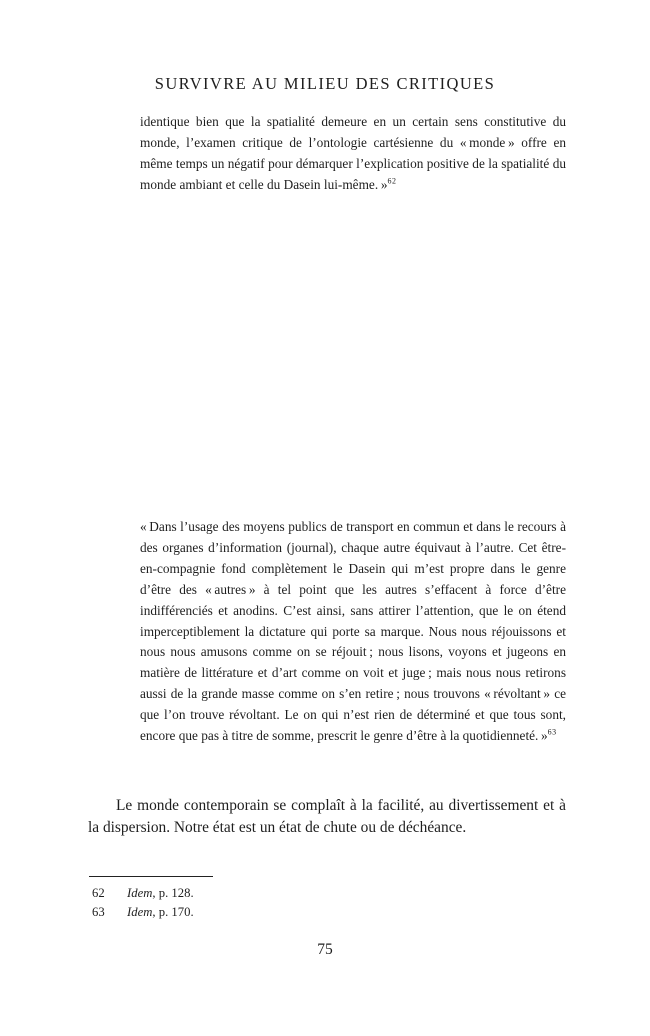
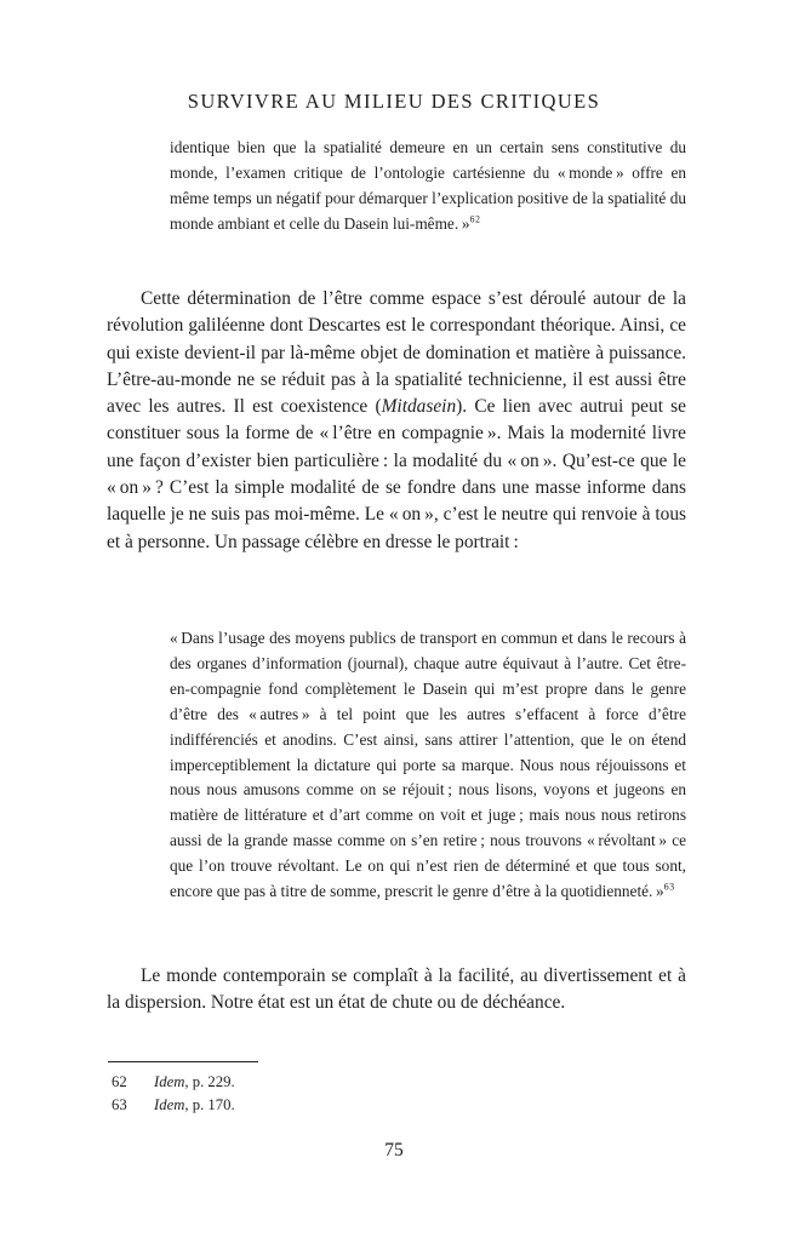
  SURVIVRE AU MILIEU DES CRITIQUES
  identique bien que la spatialité demeure en un certain sens constitutive du monde, l’examen critique de l’ontologie cartésienne du « monde » offre en même temps un négatif pour démarquer l’explication positive de la spatialité du monde ambiant et celle du Dasein lui-même. »62
+ Cette détermination de l’être comme espace s’est déroulé autour de la révolution galiléenne dont Descartes est le correspondant théorique. Ainsi, ce qui existe devient-il par là-même objet de domination et matière à puissance. L’être-au-monde ne se réduit pas à la spatialité technicienne, il est aussi être avec les autres. Il est coexistence (Mitdasein). Ce lien avec autrui peut se constituer sous la forme de « l’être en compagnie ». Mais la modernité livre une façon d’exister bien particulière : la modalité du « on ». Qu’est-ce que le « on » ? C’est la simple modalité de se fondre dans une masse informe dans laquelle je ne suis pas moi-même. Le « on », c’est le neutre qui renvoie à tous et à personne. Un passage célèbre en dresse le portrait :
  « Dans l’usage des moyens publics de transport en commun et dans le recours à des organes d’information (journal), chaque autre équivaut à l’autre. Cet être-en-compagnie fond complètement le Dasein qui m’est propre dans le genre d’être des « autres » à tel point que les autres s’effacent à force d’être indifférenciés et anodins. C’est ainsi, sans attirer l’attention, que le on étend imperceptiblement la dictature qui porte sa marque. Nous nous réjouissons et nous nous amusons comme on se réjouit ; nous lisons, voyons et jugeons en matière de littérature et d’art comme on voit et juge ; mais nous nous retirons aussi de la grande masse comme on s’en retire ; nous trouvons « révoltant » ce que l’on trouve révoltant. Le on qui n’est rien de déterminé et que tous sont, encore que pas à titre de somme, prescrit le genre d’être à la quotidienneté. »63
  Le monde contemporain se complaît à la facilité, au divertissement et à la dispersion. Notre état est un état de chute ou de déchéance.
- 62 Idem, p. 128.
+ 62 Idem, p. 229.
  63 Idem, p. 170.
  75
